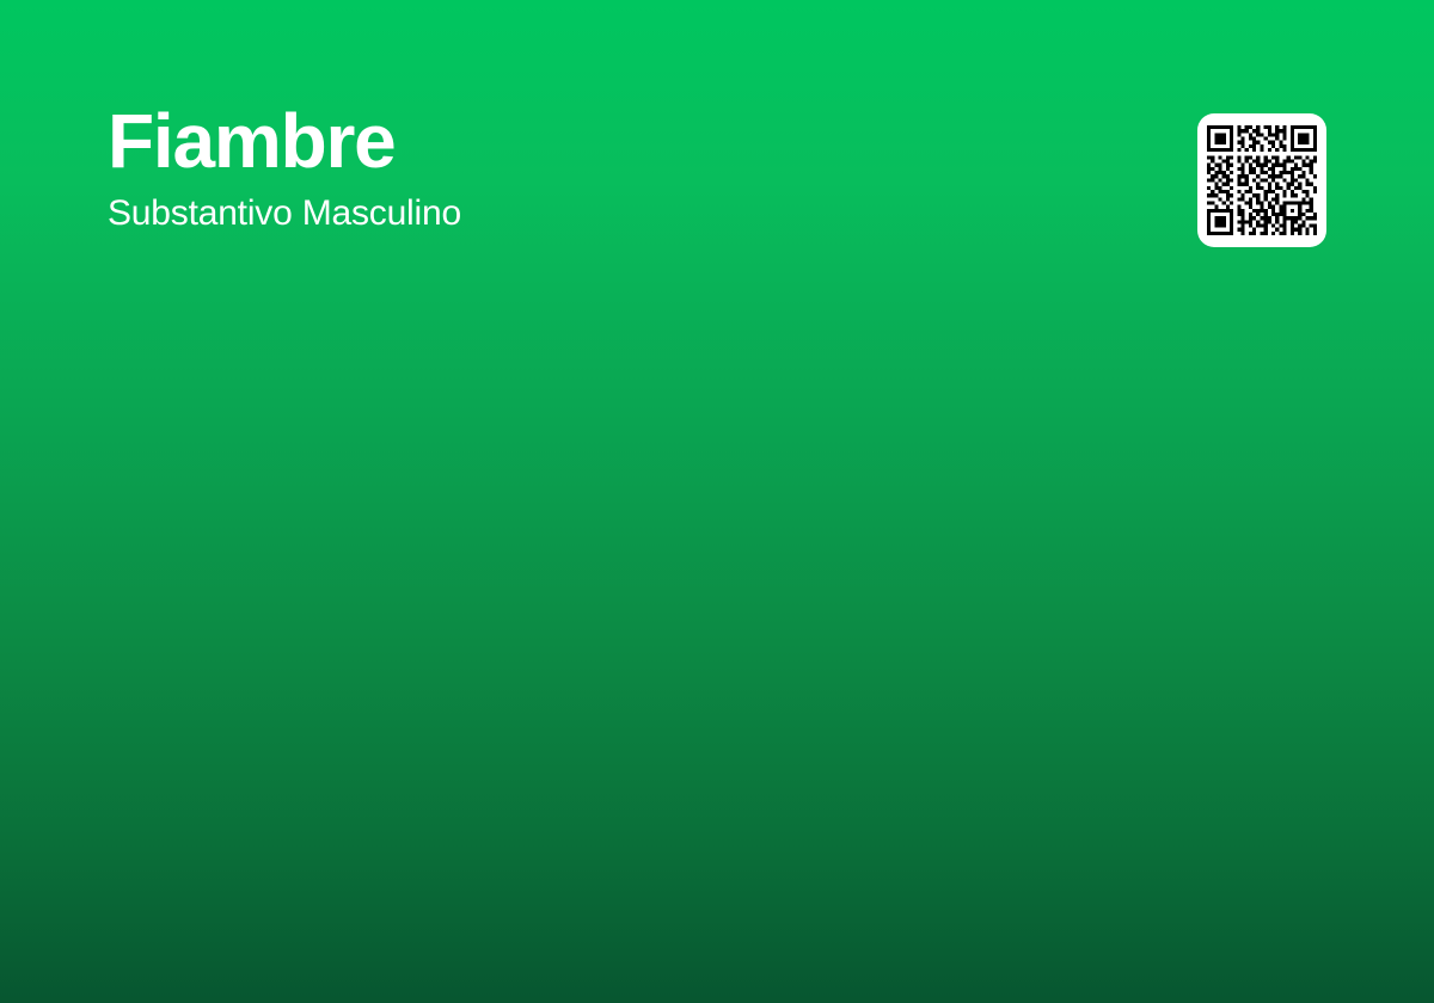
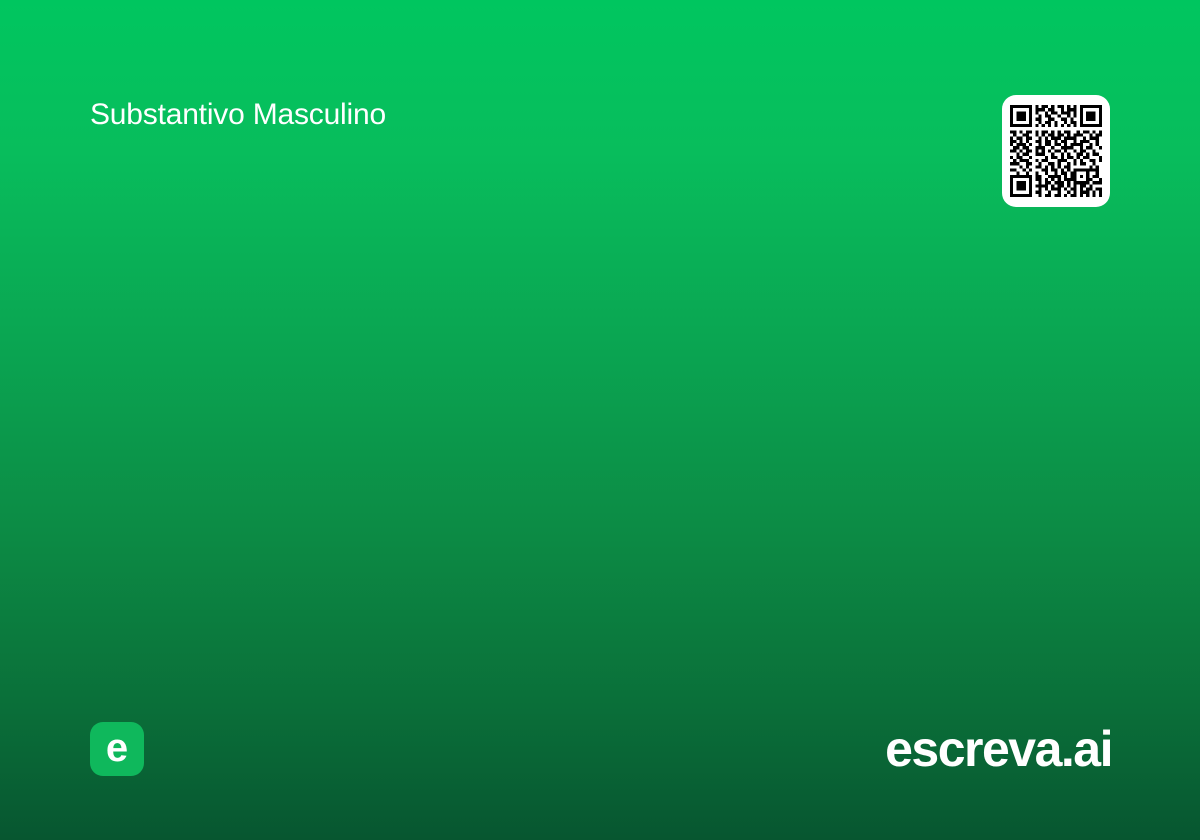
- Fiambre
  Substantivo Masculino
+ e
+ escreva.ai
